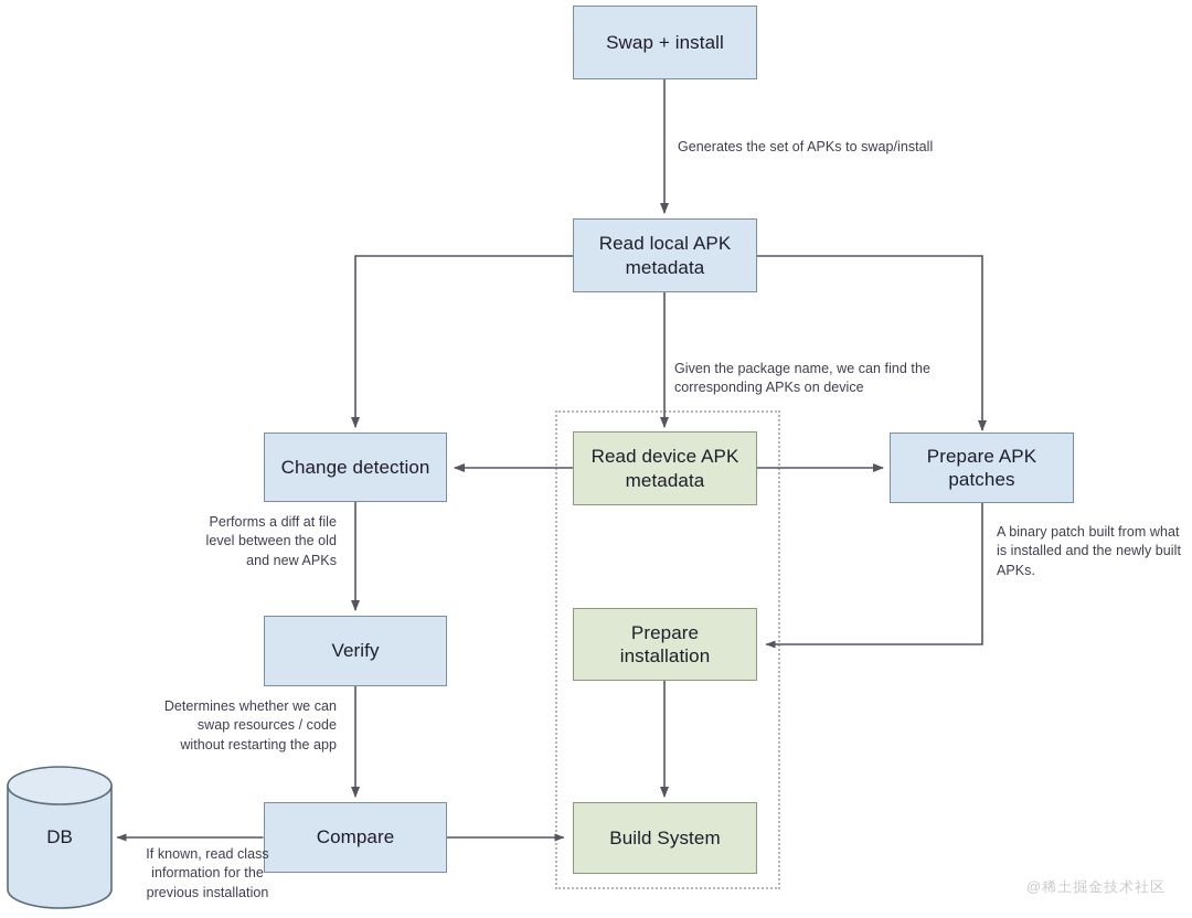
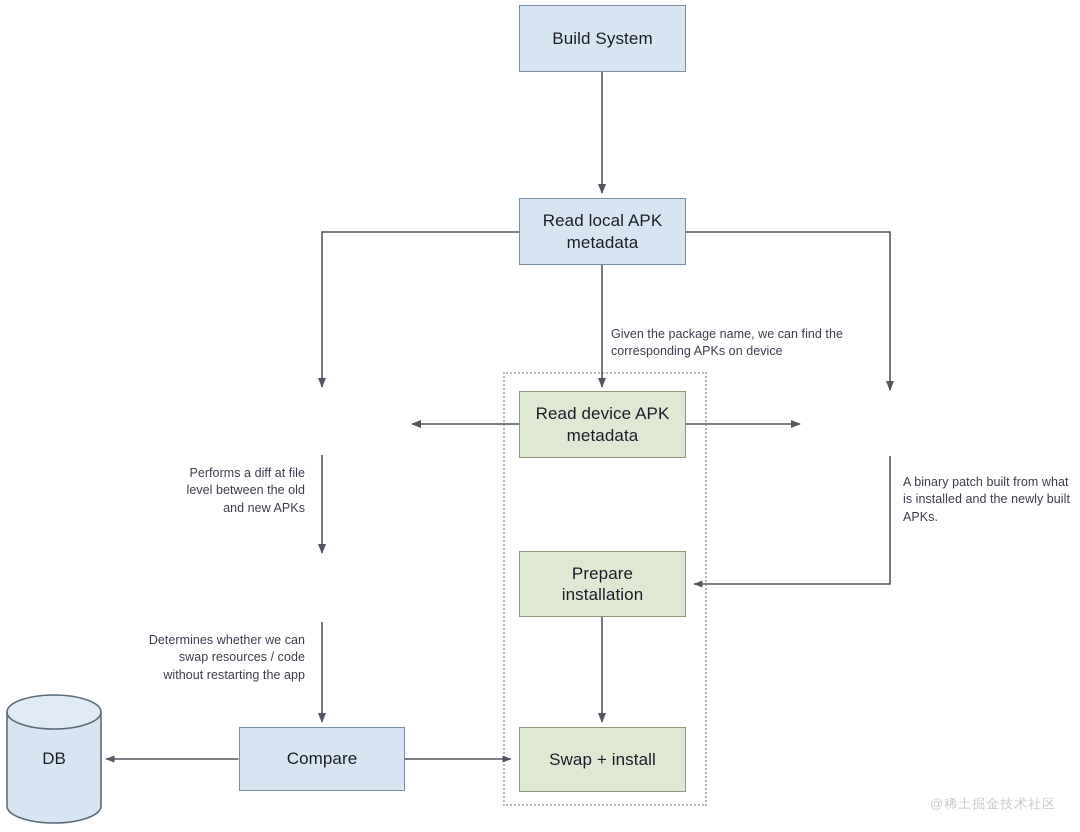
- Swap + install
+ Build System
  Read local APK
  metadata
- Change detection
  Read device APK
  metadata
- Prepare APK
- patches
- Verify
  Prepare
  installation
  Compare
- Build System
+ Swap + install
  DB
- Generates the set of APKs to swap/install
  Given the package name, we can find the
  corresponding APKs on device
  Performs a diff at file
  level between the old
  and new APKs
  A binary patch built from what
  is installed and the newly built
  APKs.
  Determines whether we can
  swap resources / code
  without restarting the app
- If known, read class
- information for the
- previous installation
  @稀土掘金技术社区
